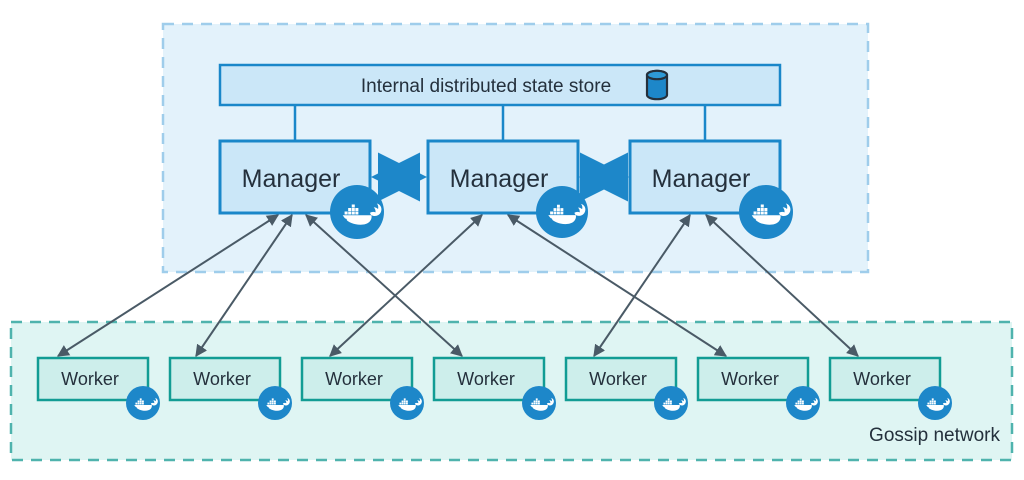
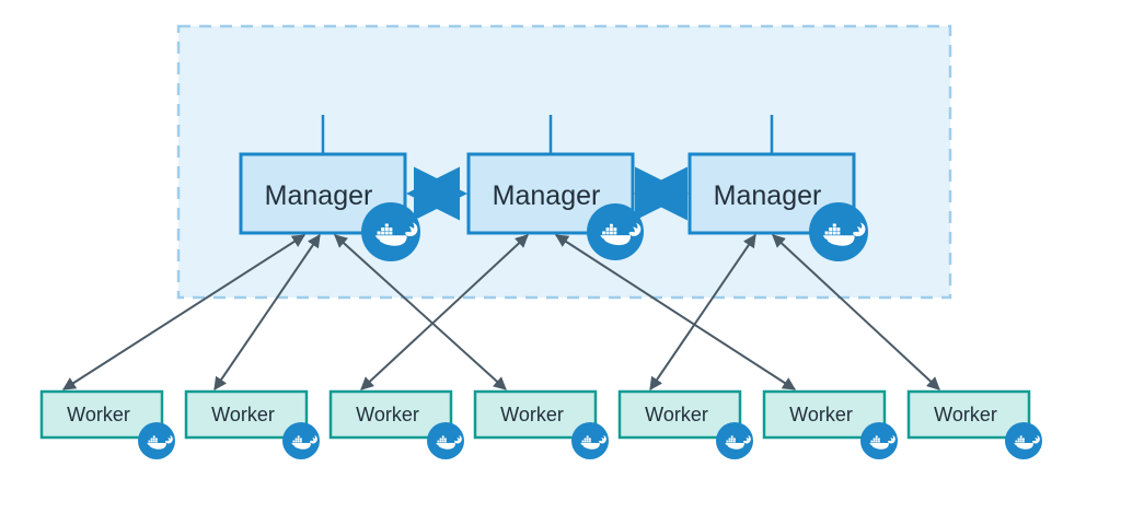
- Gossip network
- Internal distributed state store
  Manager
  Manager
  Manager
  Worker
  Worker
  Worker
  Worker
  Worker
  Worker
  Worker
